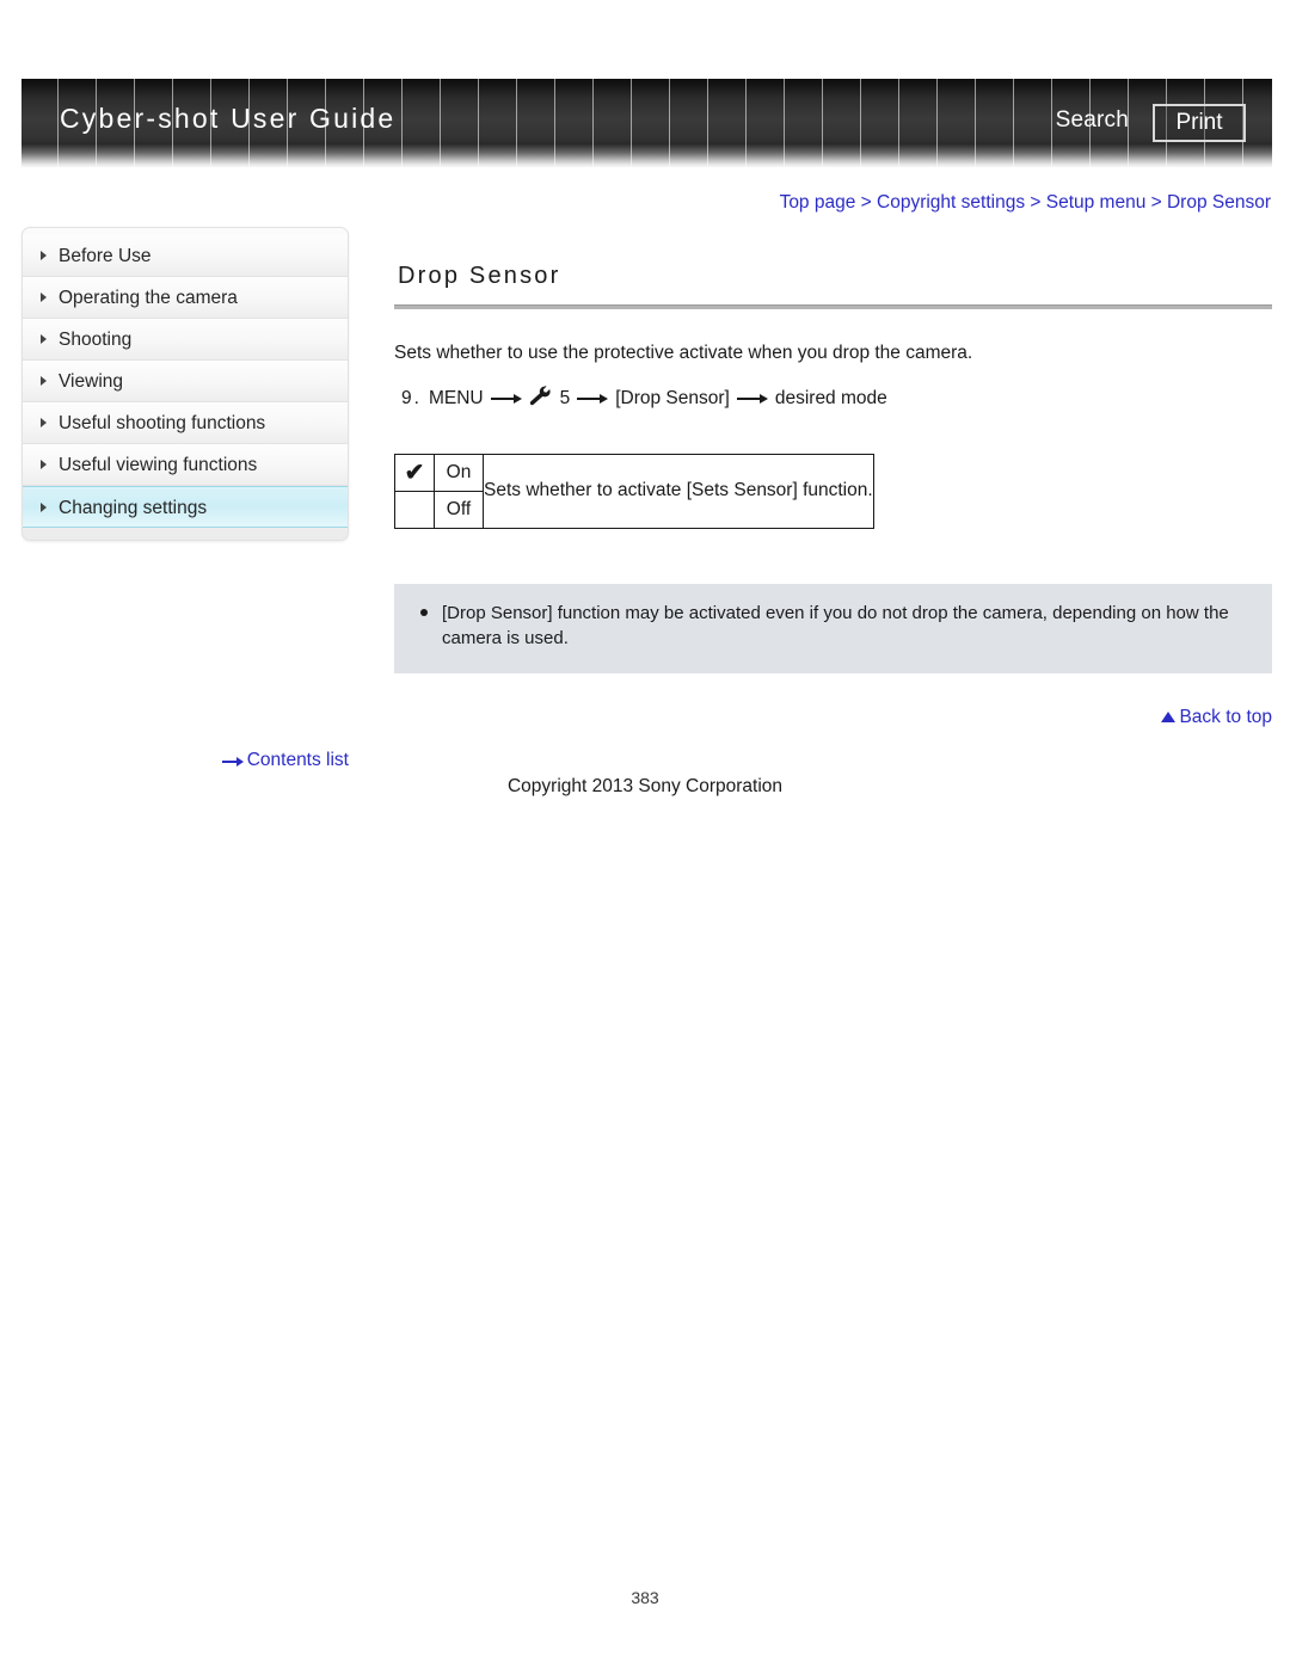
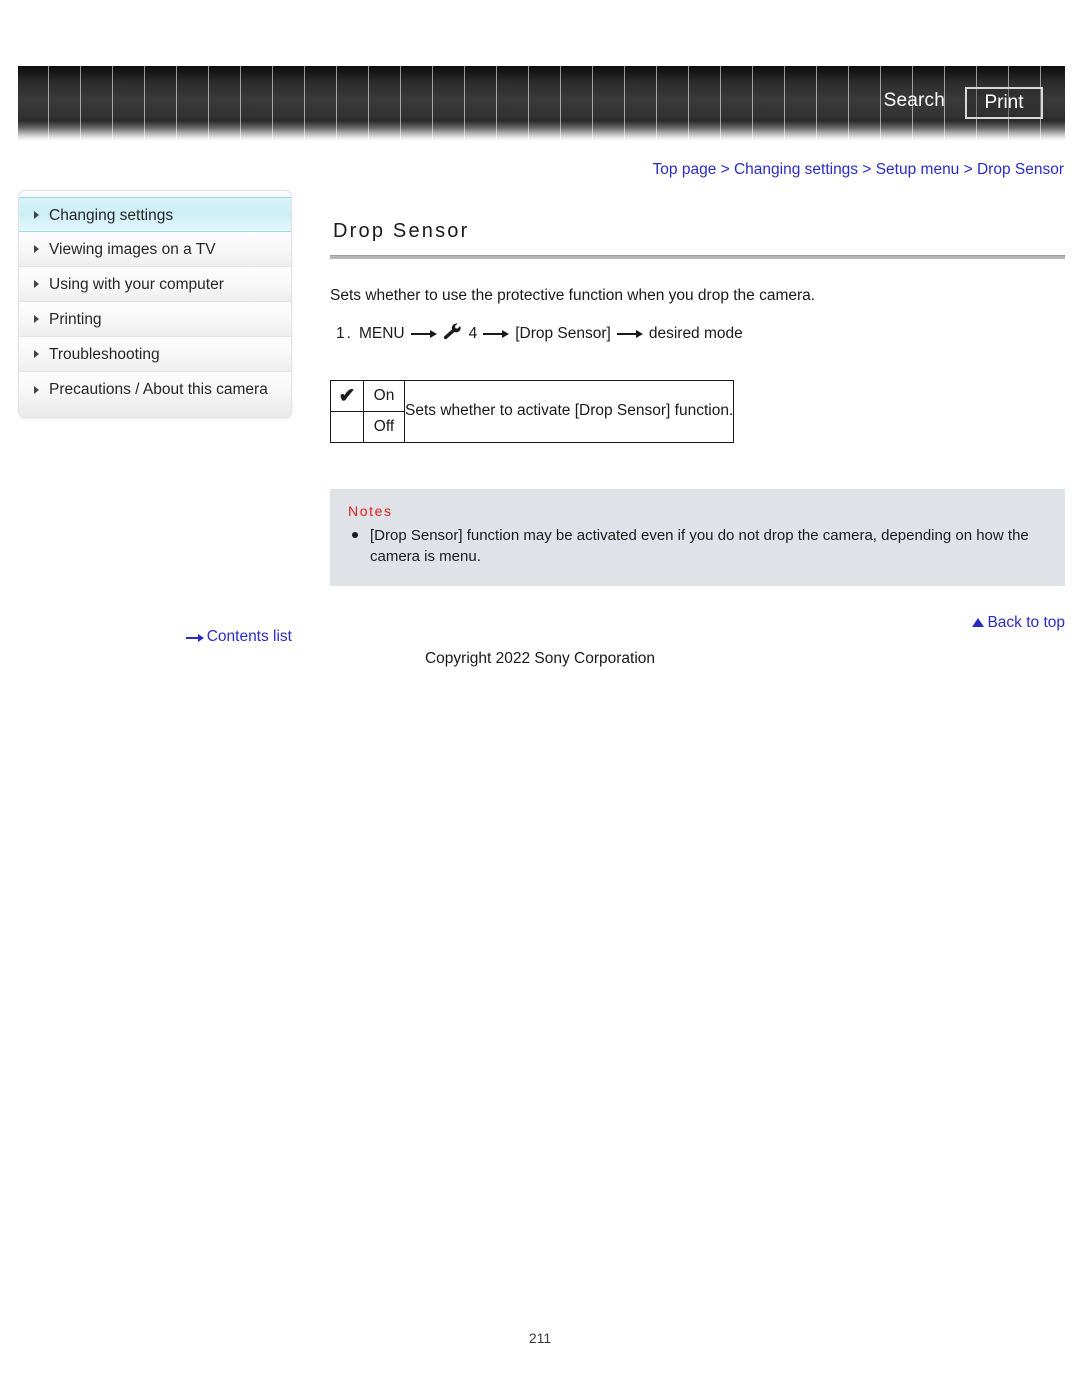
- Cyber-shot User Guide
  Search
  Print
- Top page > Copyright settings > Setup menu > Drop Sensor
+ Top page > Changing settings > Setup menu > Drop Sensor
- Before Use
- Operating the camera
- Shooting
- Viewing
- Useful shooting functions
- Useful viewing functions
  Changing settings
+ Viewing images on a TV
+ Using with your computer
+ Printing
+ Troubleshooting
+ Precautions / About this camera
  Contents list
  Drop Sensor
- Sets whether to use the protective activate when you drop the camera.
+ Sets whether to use the protective function when you drop the camera.
- 9.
+ 1.
  MENU
- 5
+ 4
  [Drop Sensor]
  desired mode
- ✔	On	Sets whether to activate [Sets Sensor] function.
+ ✔	On	Sets whether to activate [Drop Sensor] function.
  	Off
+ Notes
- [Drop Sensor] function may be activated even if you do not drop the camera, depending on how the camera is used.
+ [Drop Sensor] function may be activated even if you do not drop the camera, depending on how the camera is menu.
  Back to top
- Copyright 2013 Sony Corporation
+ Copyright 2022 Sony Corporation
- 383
+ 211
